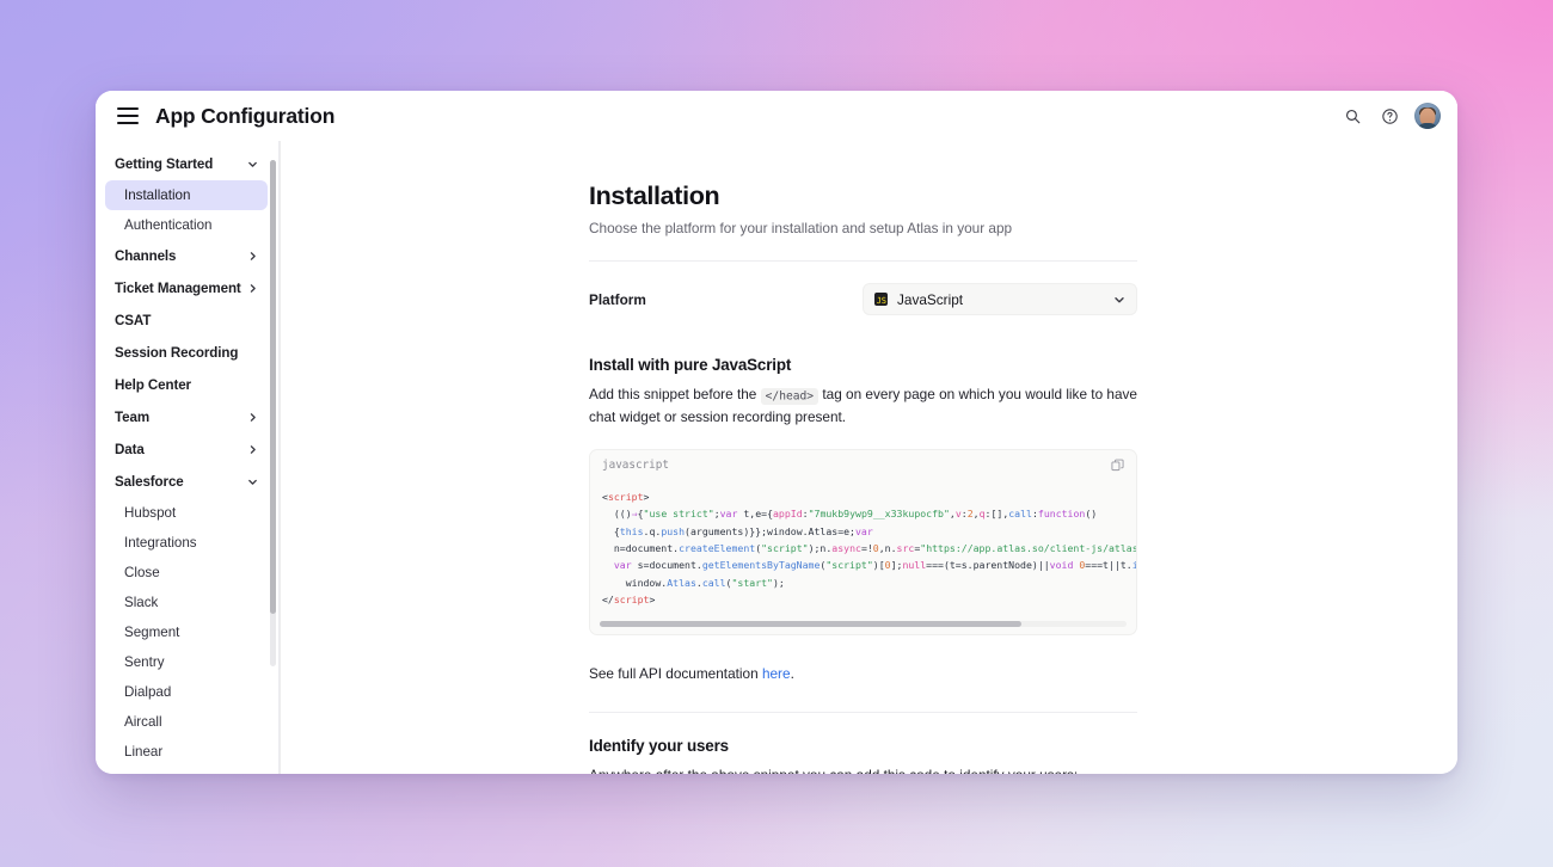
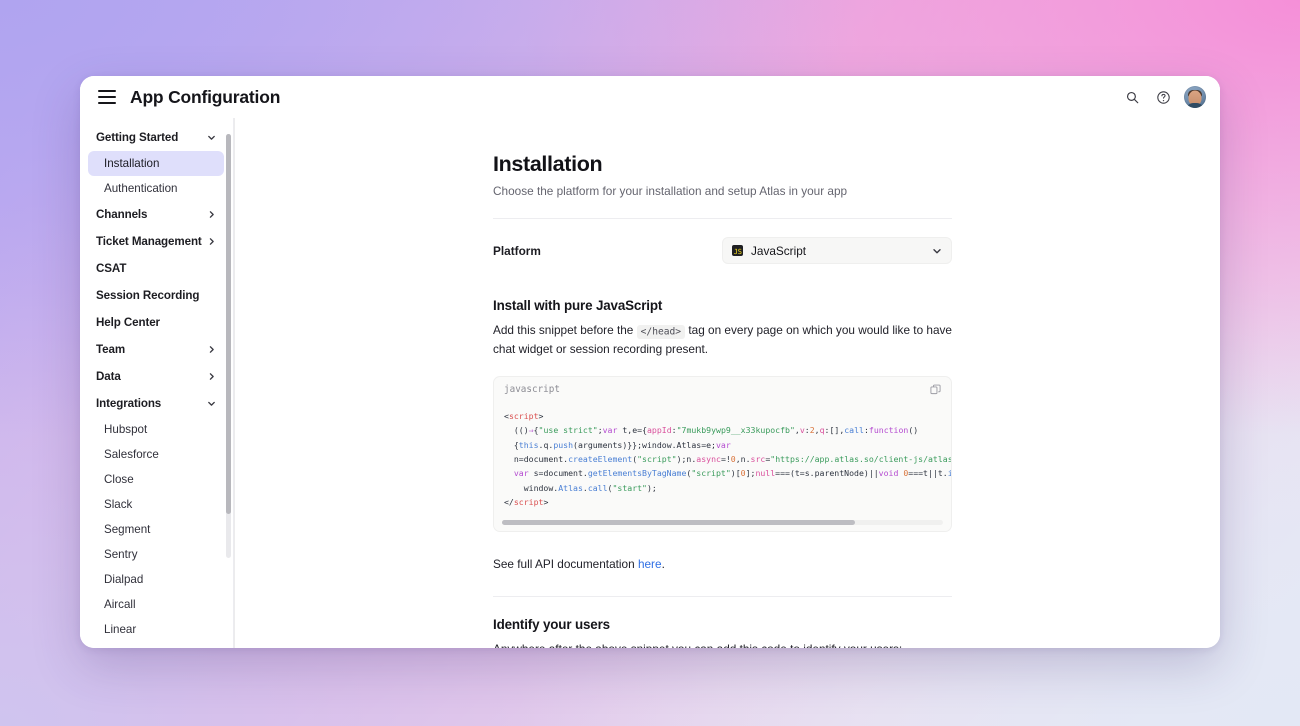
  App Configuration
  Getting Started
  Installation
  Authentication
  Channels
  Ticket Management
  CSAT
  Session Recording
  Help Center
  Team
  Data
- Salesforce
+ Integrations
  Hubspot
- Integrations
+ Salesforce
  Close
  Slack
  Segment
  Sentry
  Dialpad
  Aircall
  Linear
  Installation
  Choose the platform for your installation and setup Atlas in your app
  Platform
  JS
  JavaScript
  Install with pure JavaScript
  Add this snippet before the </head> tag on every page on which you would like to have chat widget or session recording present.
  javascript
  <script> (()⇒{"use strict";var t,e={appId:"7mukb9ywp9__x33kupocfb",v:2,q:[],call:function() {this.q.push(arguments)}};window.Atlas=e;var n=document.createElement("script");n.async=!0,n.src="https://app.atlas.so/client-js/atlas var s=document.getElementsByTagName("script")[0];null===(t=s.parentNode)||void 0===t||t.i window.Atlas.call("start"); </script>
  See full API documentation here.
  Identify your users
